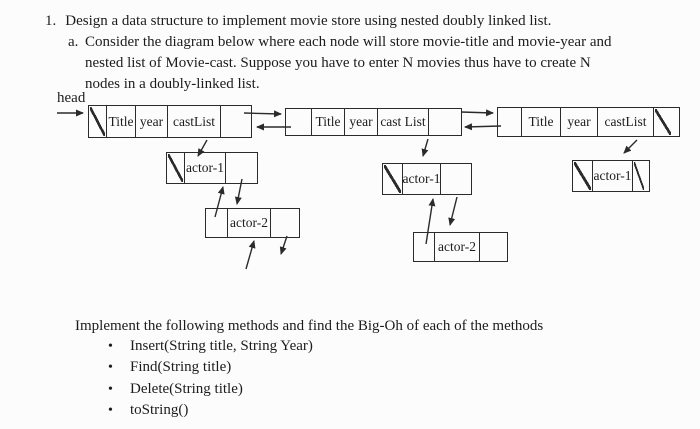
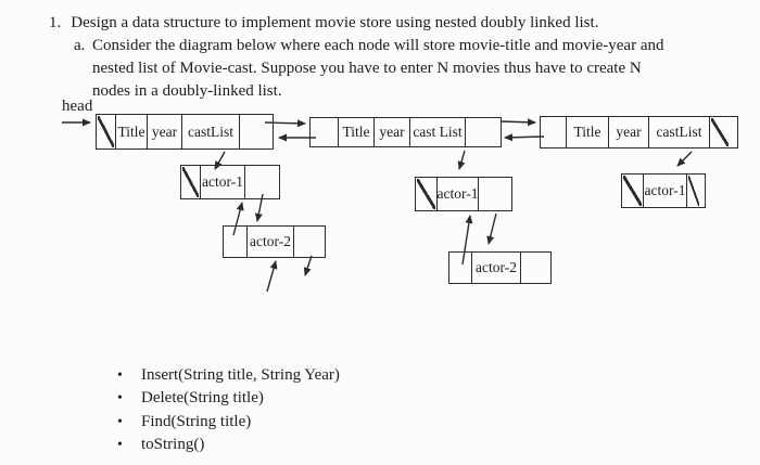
  1. Design a data structure to implement movie store using nested doubly linked list.
  a.
  Consider the diagram below where each node will store movie-title and movie-year and
  nested list of Movie-cast. Suppose you have to enter N movies thus have to create N
  nodes in a doubly-linked list.
  head
  Title
  year
  castList
  Title
  year
  cast List
  Title
  year
  castList
  actor-1
  actor-2
  actor-1
  actor-2
  actor-1
- Implement the following methods and find the Big-Oh of each of the methods
  •
  Insert(String title, String Year)
  •
- Find(String title)
+ Delete(String title)
  •
- Delete(String title)
+ Find(String title)
  •
  toString()
